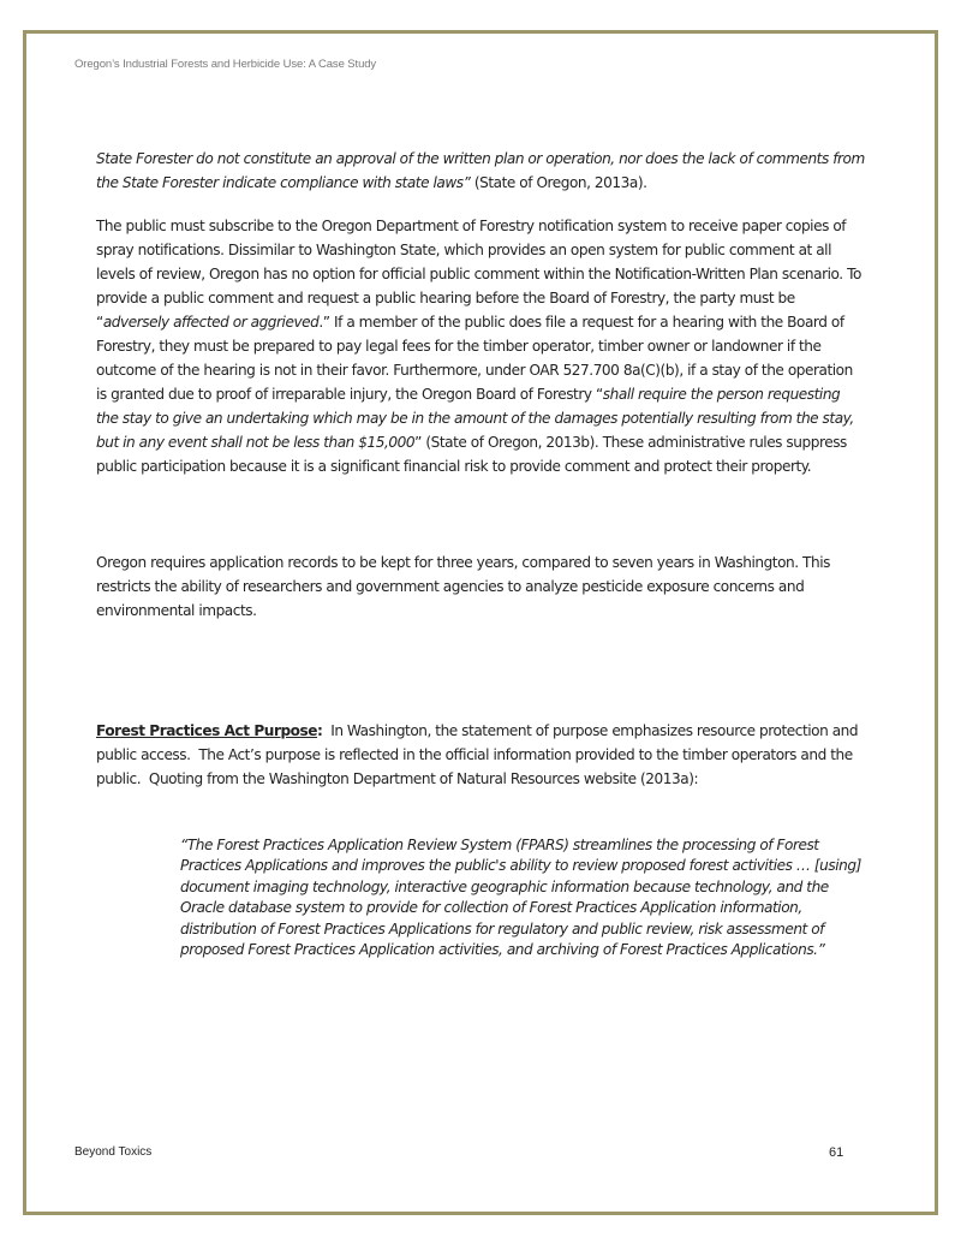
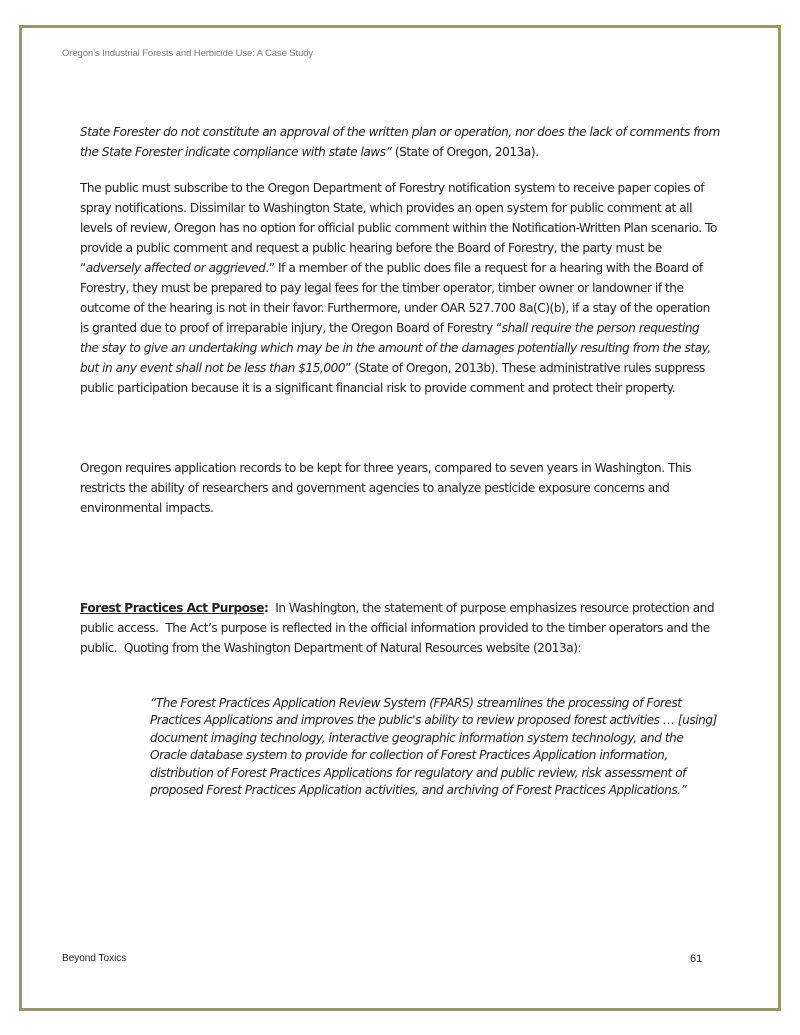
  Oregon’s Industrial Forests and Herbicide Use: A Case Study
  State Forester do not constitute an approval of the written plan or operation, nor does the lack of comments from the State Forester indicate compliance with state laws” (State of Oregon, 2013a).
  The public must subscribe to the Oregon Department of Forestry notification system to receive paper copies of spray notifications. Dissimilar to Washington State, which provides an open system for public comment at all levels of review, Oregon has no option for official public comment within the Notification-Written Plan scenario. To provide a public comment and request a public hearing before the Board of Forestry, the party must be “adversely affected or aggrieved.” If a member of the public does file a request for a hearing with the Board of Forestry, they must be prepared to pay legal fees for the timber operator, timber owner or landowner if the outcome of the hearing is not in their favor. Furthermore, under OAR 527.700 8a(C)(b), if a stay of the operation is granted due to proof of irreparable injury, the Oregon Board of Forestry “shall require the person requesting the stay to give an undertaking which may be in the amount of the damages potentially resulting from the stay, but in any event shall not be less than $15,000” (State of Oregon, 2013b). These administrative rules suppress public participation because it is a significant financial risk to provide comment and protect their property.
  Oregon requires application records to be kept for three years, compared to seven years in Washington. This restricts the ability of researchers and government agencies to analyze pesticide exposure concerns and environmental impacts.
  Forest Practices Act Purpose: In Washington, the statement of purpose emphasizes resource protection and public access. The Act’s purpose is reflected in the official information provided to the timber operators and the public. Quoting from the Washington Department of Natural Resources website (2013a):
- “The Forest Practices Application Review System (FPARS) streamlines the processing of Forest Practices Applications and improves the public's ability to review proposed forest activities … [using] document imaging technology, interactive geographic information because technology, and the Oracle database system to provide for collection of Forest Practices Application information, distribution of Forest Practices Applications for regulatory and public review, risk assessment of proposed Forest Practices Application activities, and archiving of Forest Practices Applications.”
+ “The Forest Practices Application Review System (FPARS) streamlines the processing of Forest Practices Applications and improves the public's ability to review proposed forest activities … [using] document imaging technology, interactive geographic information system technology, and the Oracle database system to provide for collection of Forest Practices Application information, distribution of Forest Practices Applications for regulatory and public review, risk assessment of proposed Forest Practices Application activities, and archiving of Forest Practices Applications.”
  Beyond Toxics
  61
